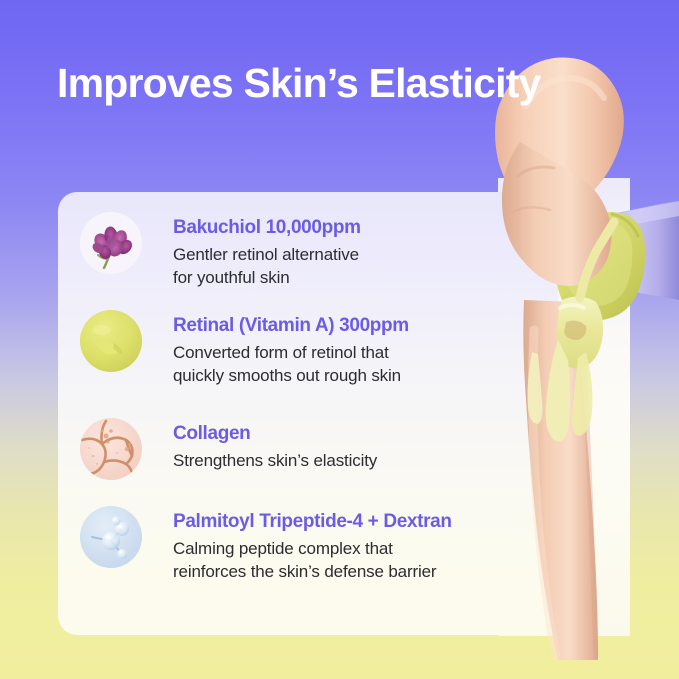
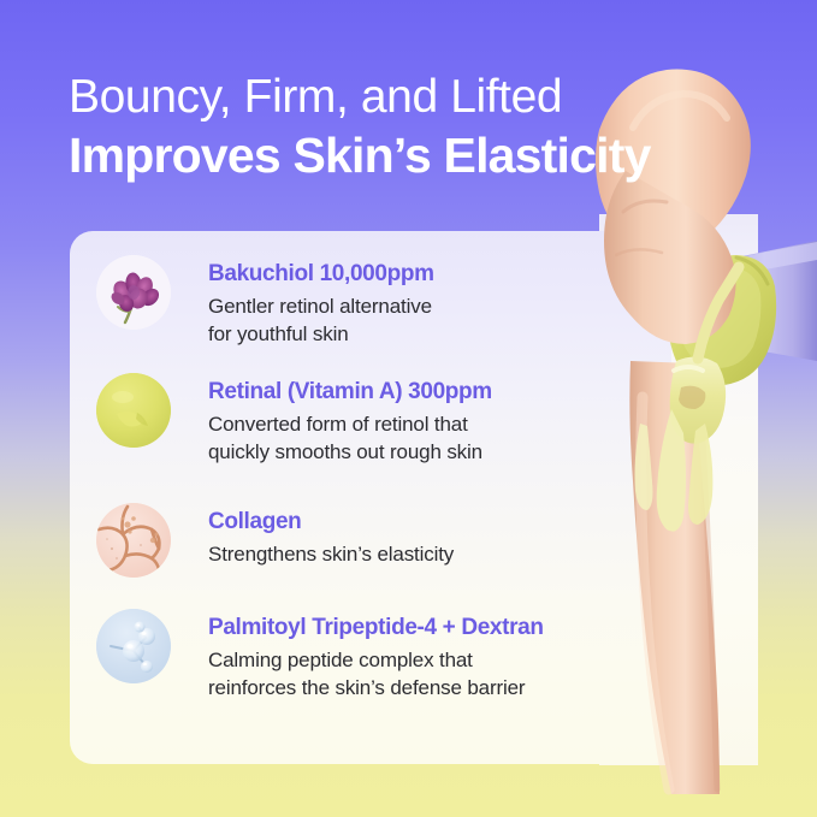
+ Bouncy, Firm, and Lifted
  Improves Skin’s Elasticity
  Bakuchiol 10,000ppm
  Gentler retinol alternative
  for youthful skin
  Retinal (Vitamin A) 300ppm
  Converted form of retinol that
  quickly smooths out rough skin
  Collagen
  Strengthens skin’s elasticity
  Palmitoyl Tripeptide-4 + Dextran
  Calming peptide complex that
  reinforces the skin’s defense barrier
